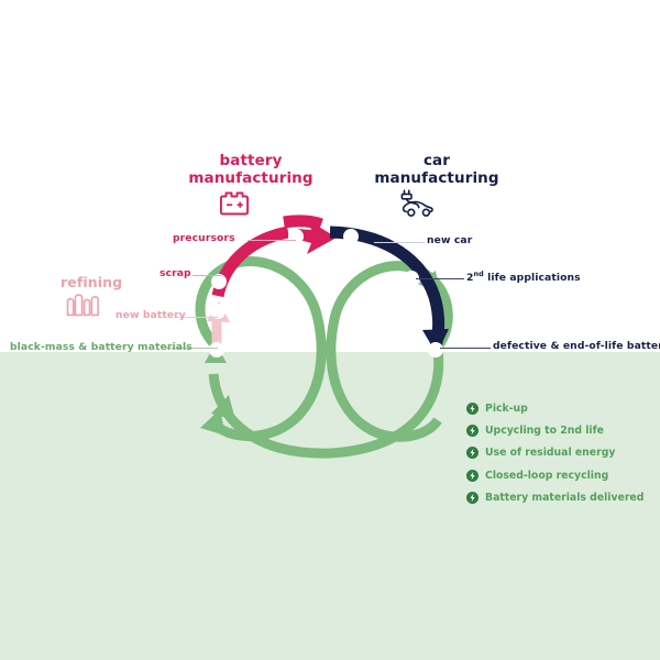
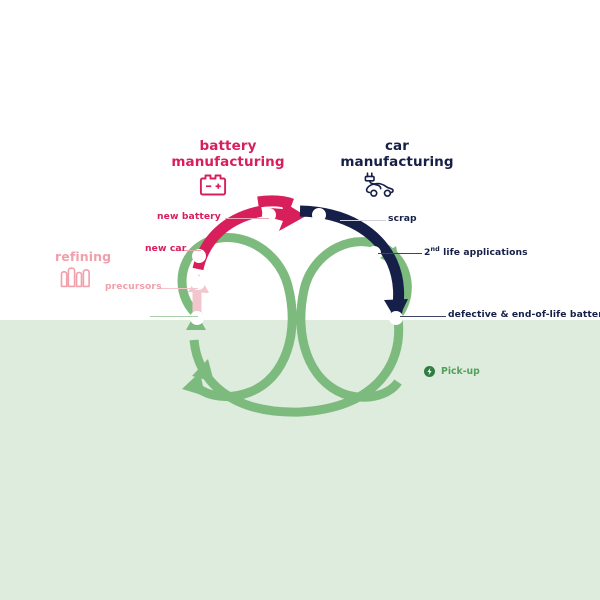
  battery
  manufacturing
  car
  manufacturing
  refining
- precursors
+ new battery
- scrap
+ new car
- new battery
+ precursors
- black-mass & battery materials
- new car
+ scrap
  2nd life applications
  defective & end-of-life batte
  Pick-up
- Upcycling to 2nd life
- Use of residual energy
- Closed-loop recycling
- Battery materials delivered
